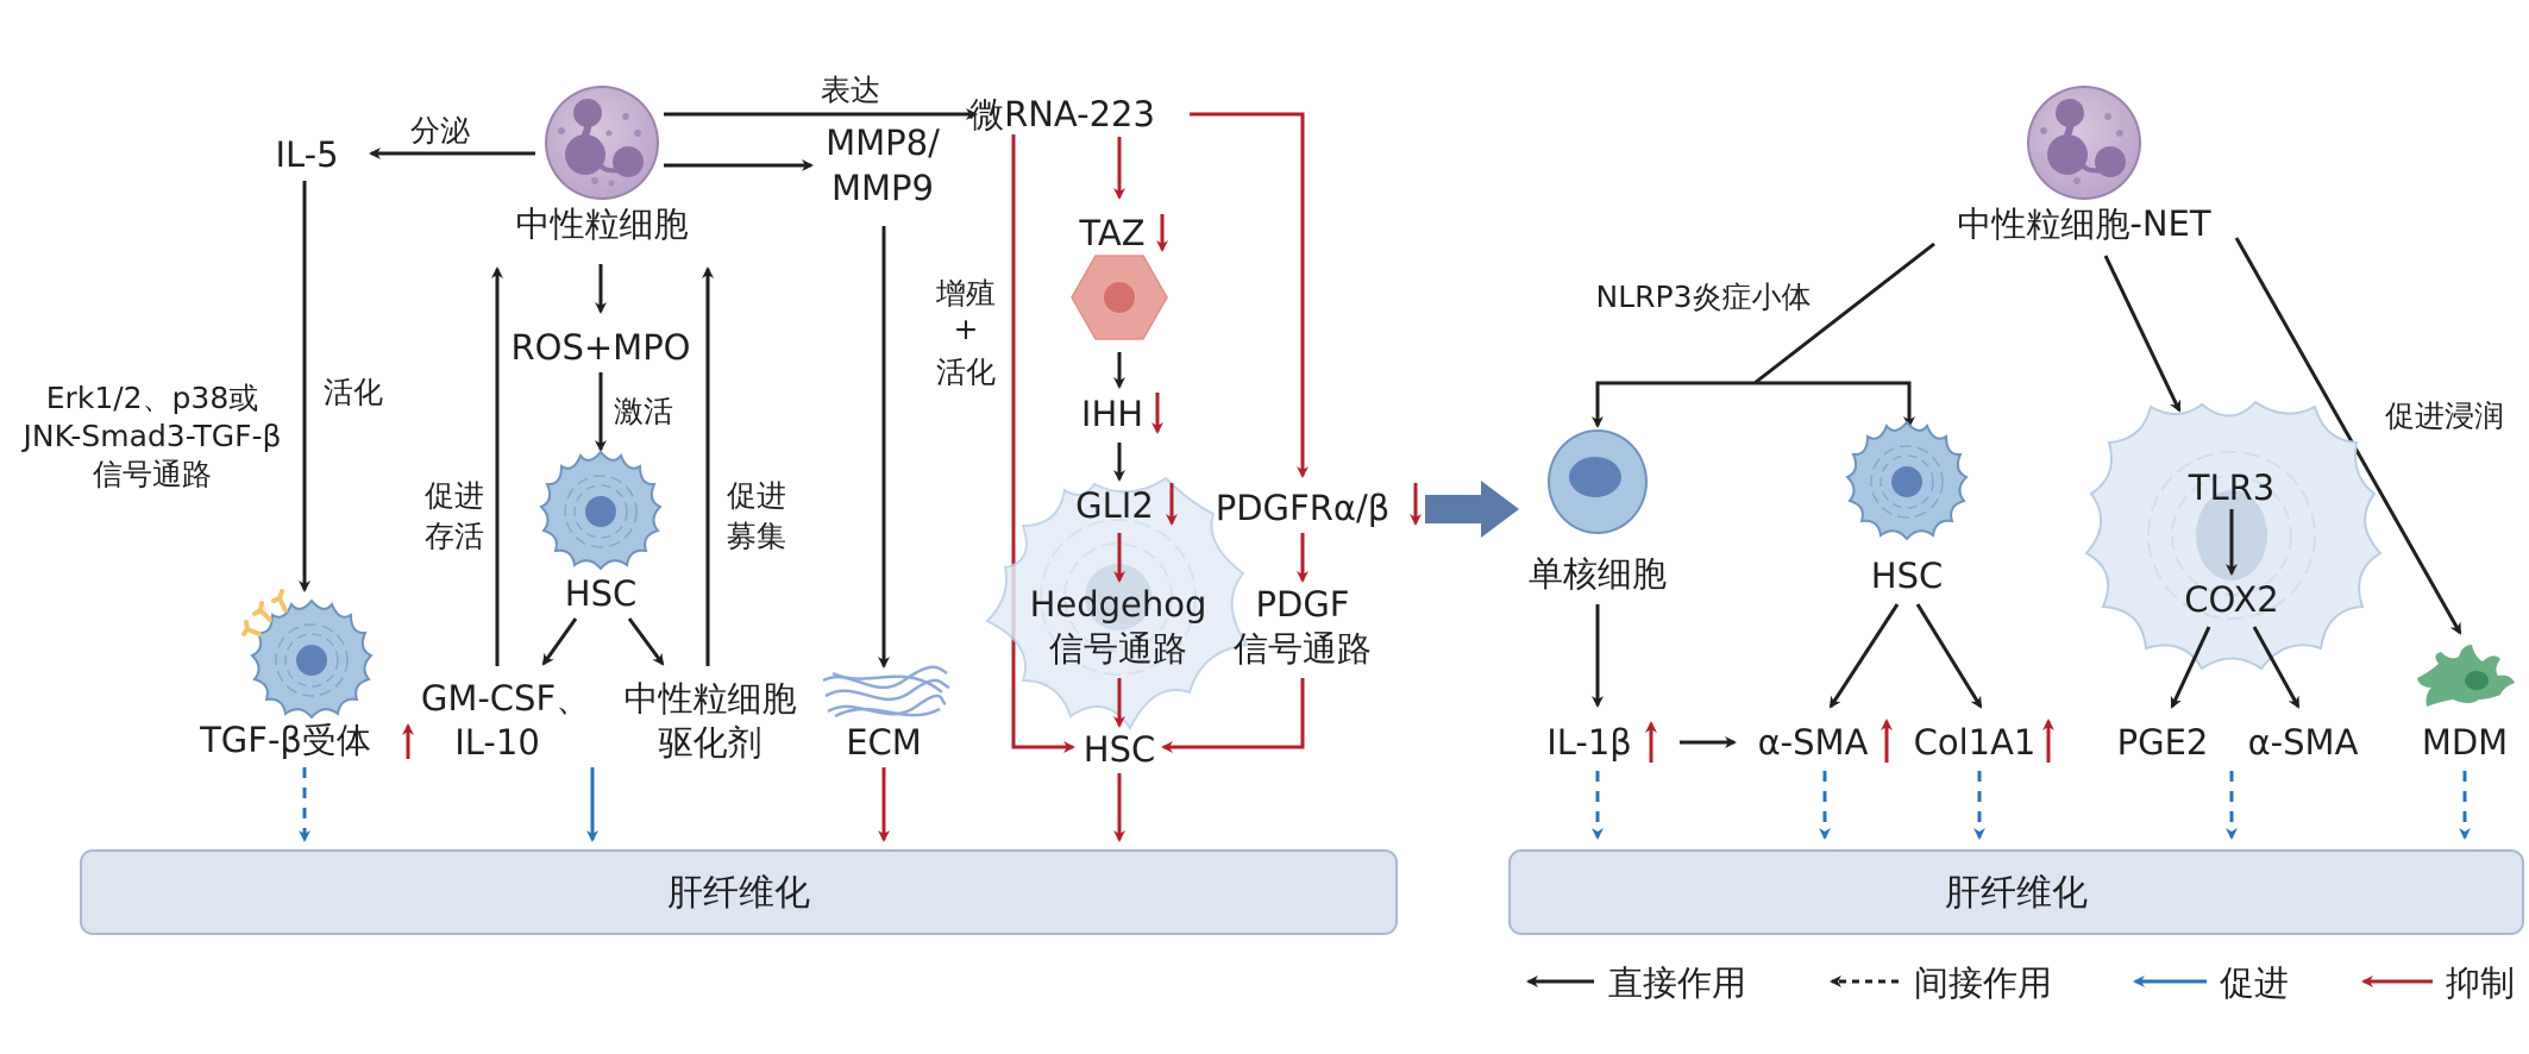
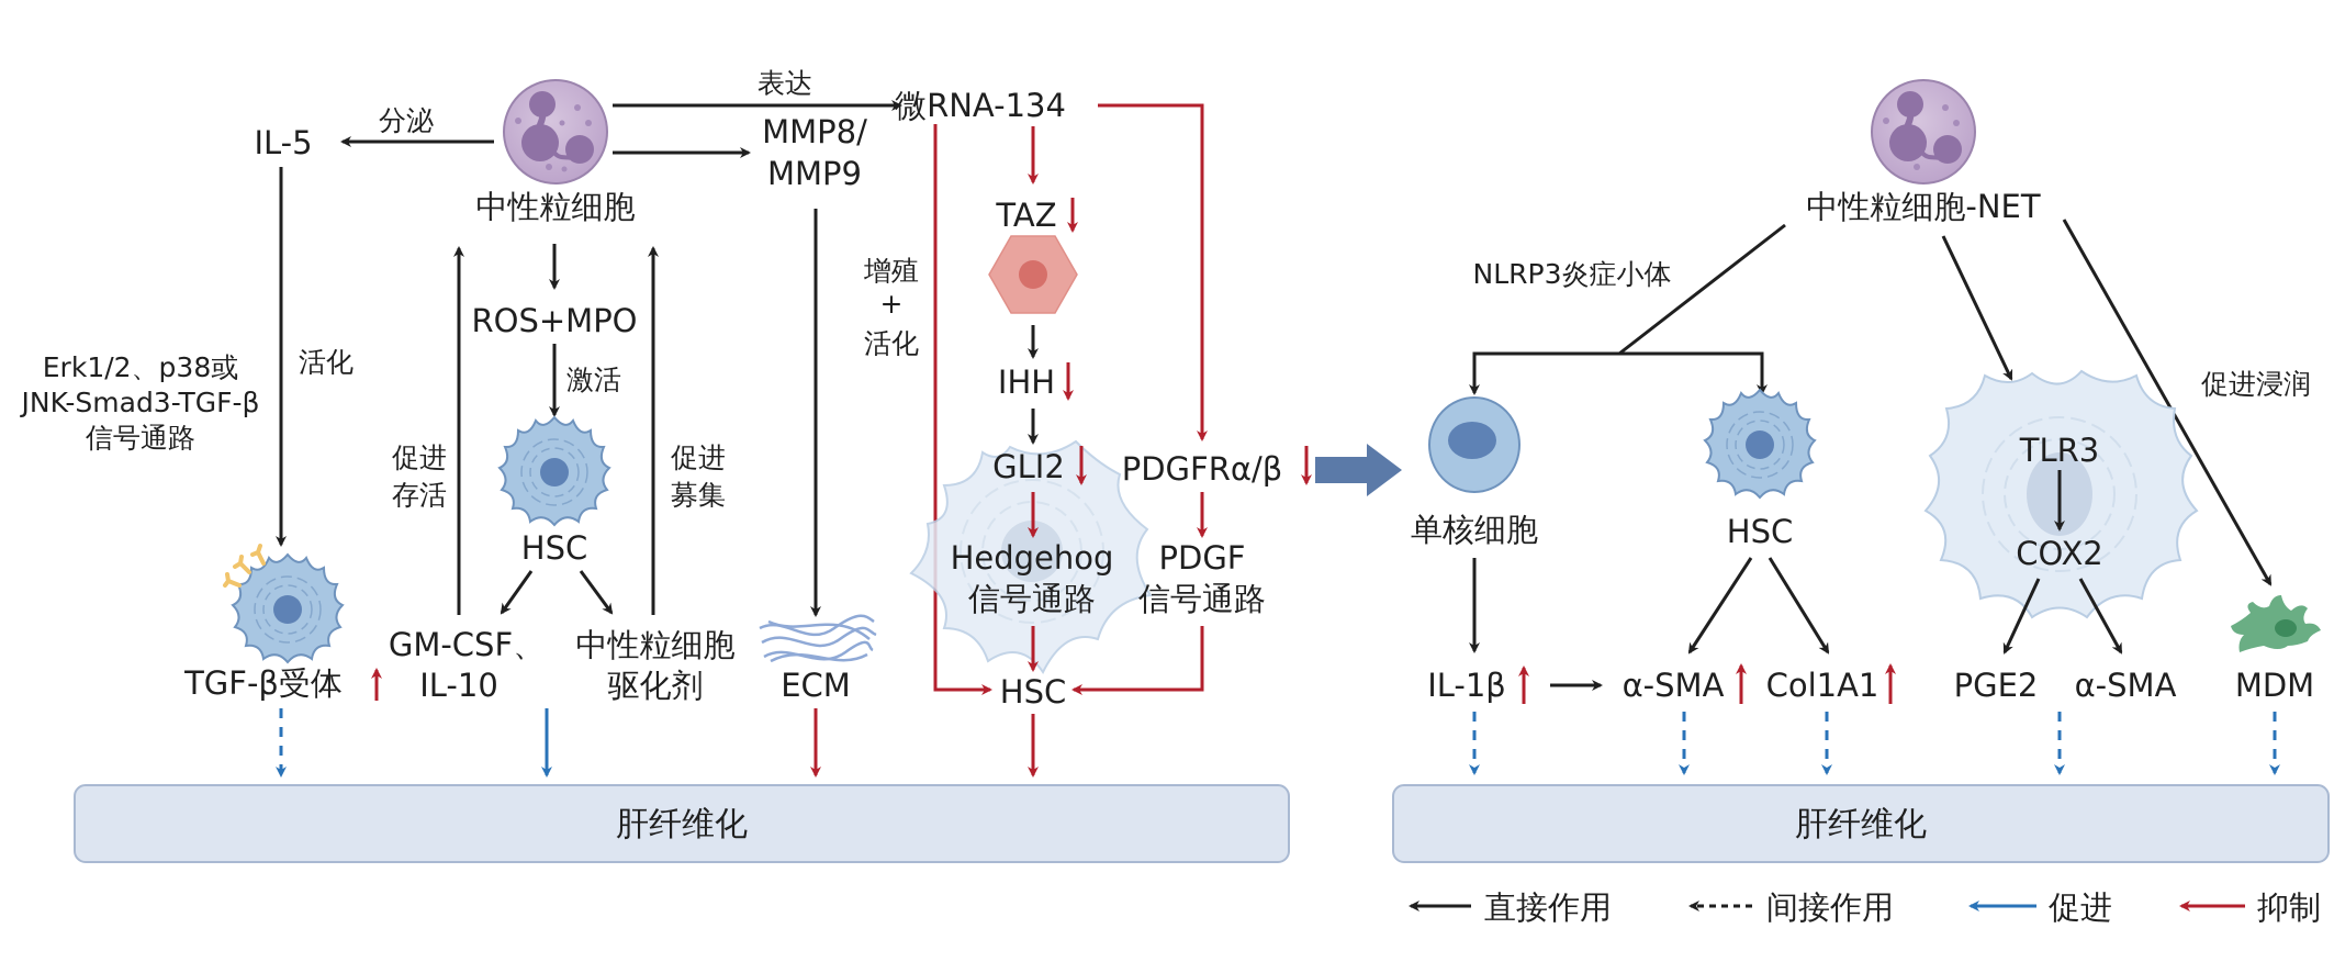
  中性粒细胞
  IL-5
  分泌
  表达
- 微RNA-223
+ 微RNA-134
  MMP8/
  MMP9
  活化
  Erk1/2、p38或
  JNK-Smad3-TGF-β
  信号通路
  TGF-β受体
  ROS+MPO
  激活
  HSC
  促进
  存活
  促进
  募集
  GM-CSF、
  IL-10
  中性粒细胞
  驱化剂
  ECM
  增殖
  +
  活化
  TAZ
  IHH
  GLI2
  PDGFRα/β
  Hedgehog
  信号通路
  PDGF
  信号通路
  HSC
  肝纤维化
  中性粒细胞-NET
  NLRP3炎症小体
  促进浸润
  单核细胞
  HSC
  TLR3
  COX2
  MDM
  IL-1β
  α-SMA
  Col1A1
  PGE2
  α-SMA
  肝纤维化
  直接作用
  间接作用
  促进
  抑制
